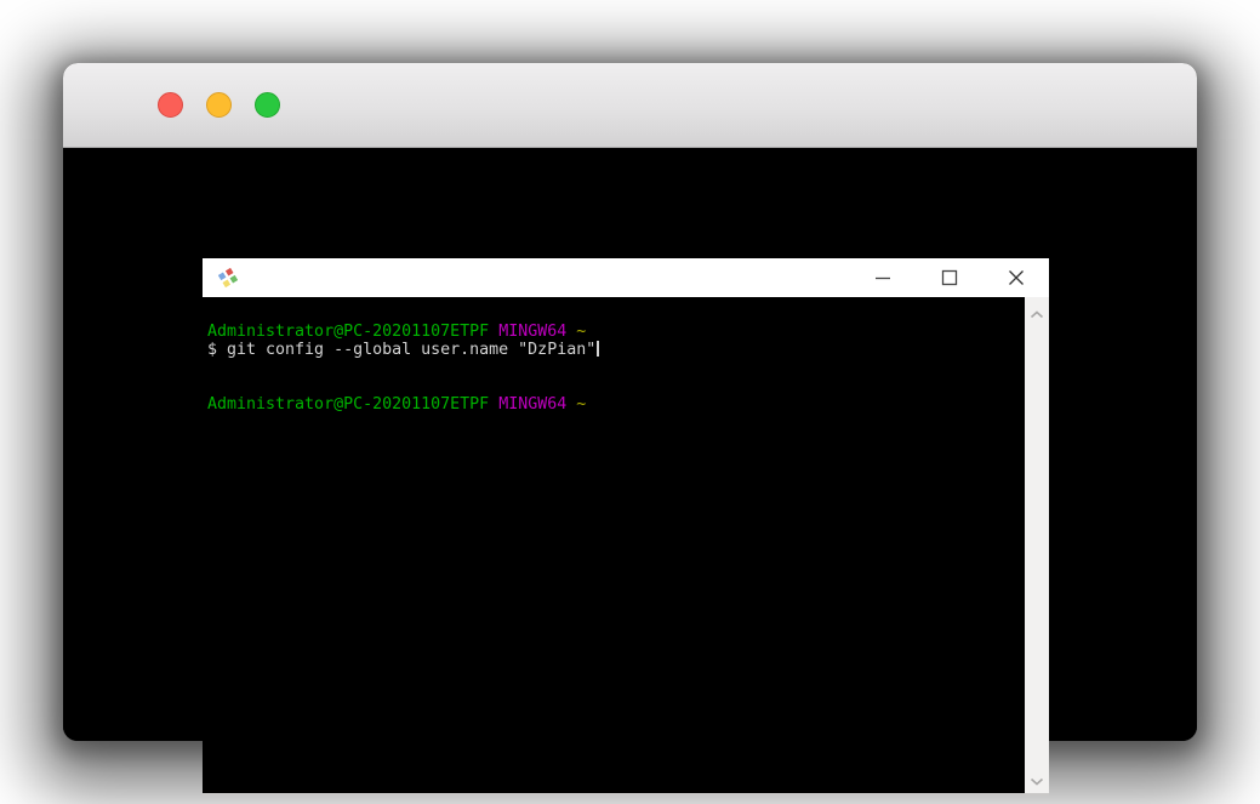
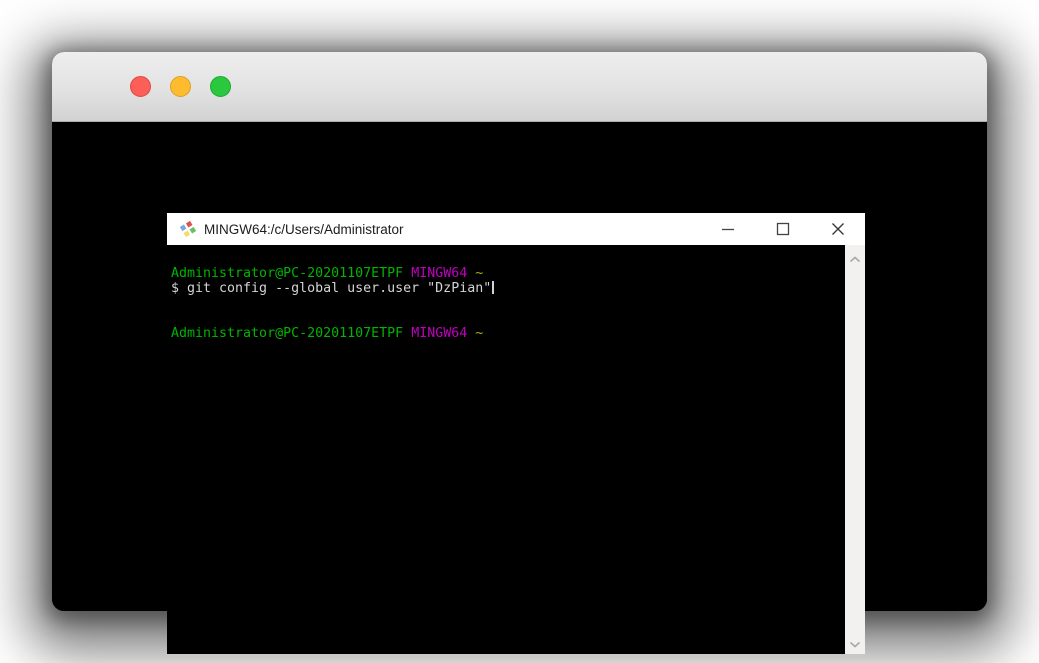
+ MINGW64:/c/Users/Administrator
  Administrator@PC-20201107ETPF MINGW64 ~
- $ git config --global user.name "DzPian"
+ $ git config --global user.user "DzPian"
  Administrator@PC-20201107ETPF MINGW64 ~
